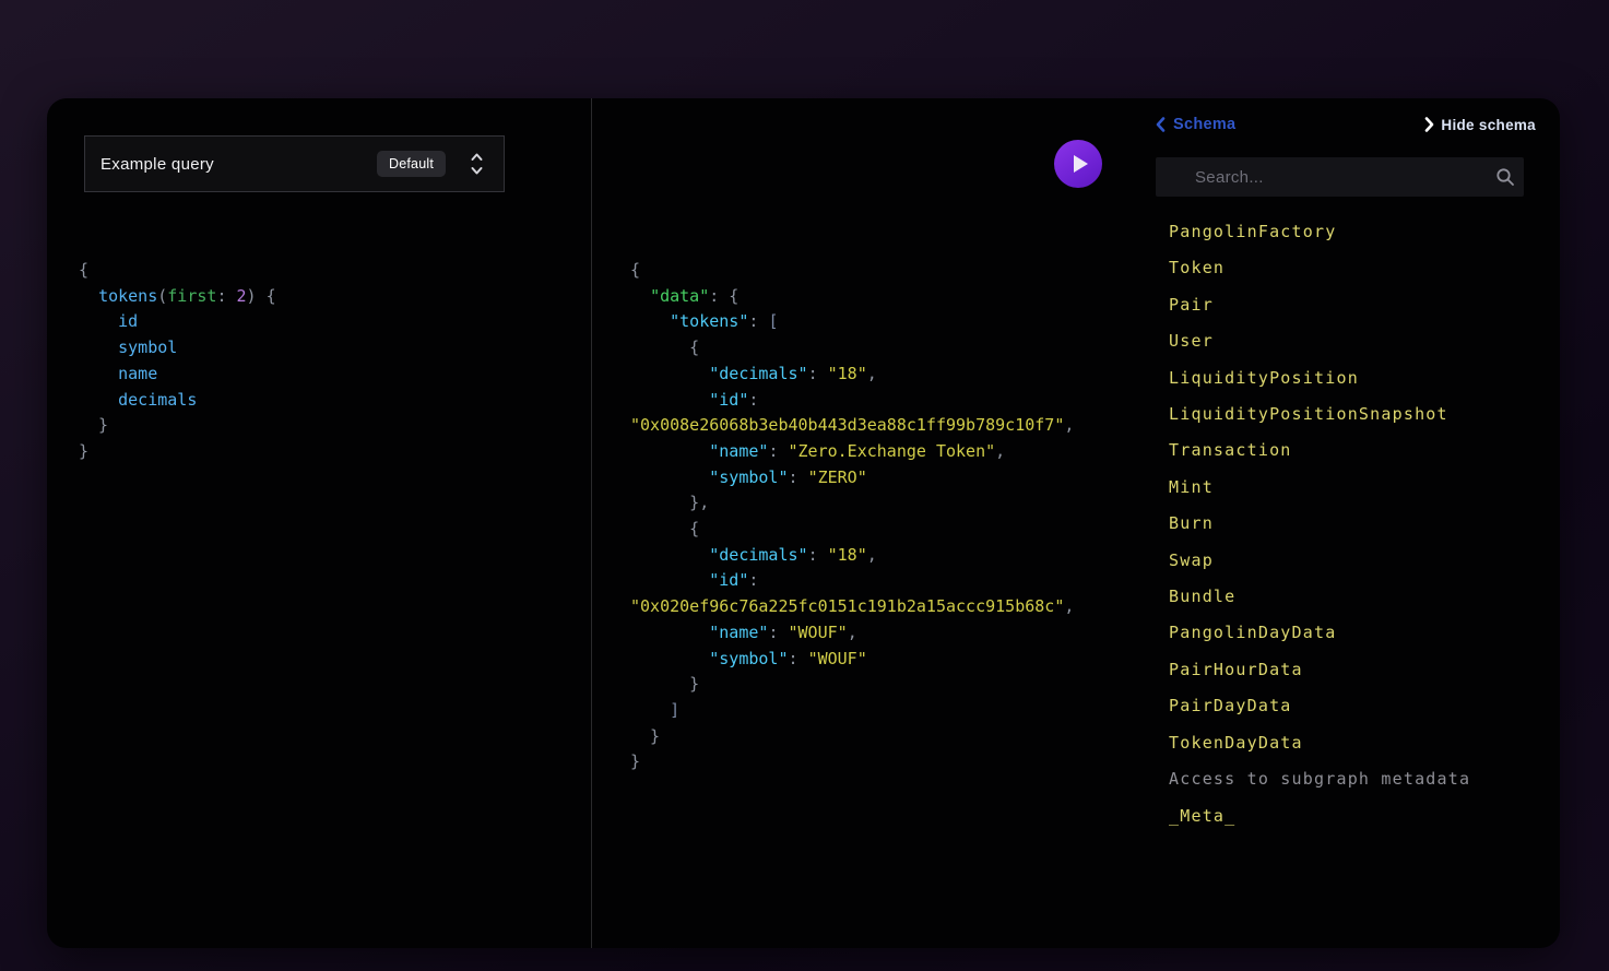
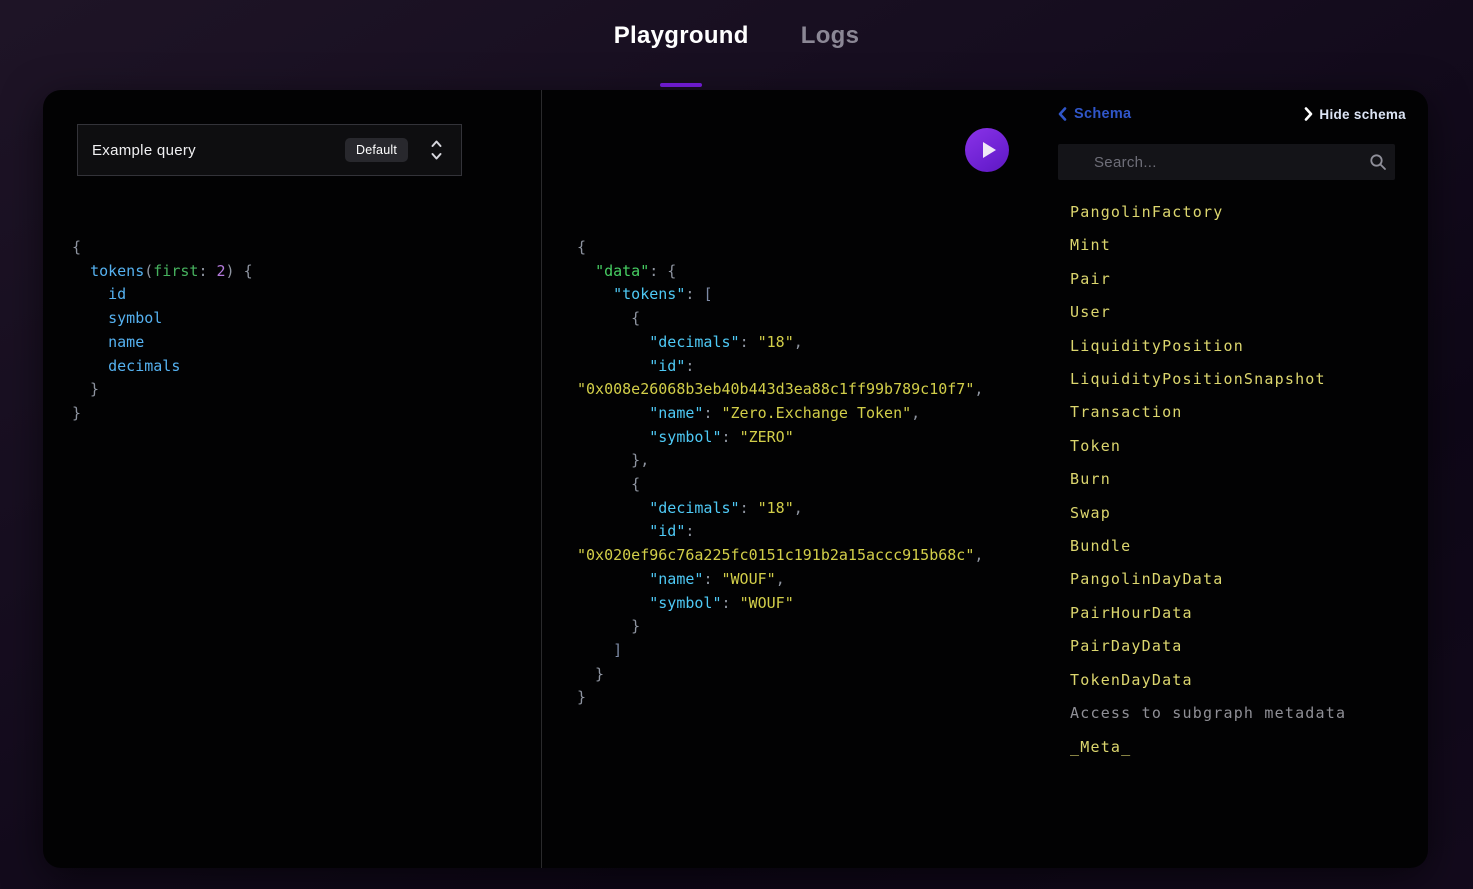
+ Playground
+ Logs
  Example query
  Default
  {
  tokens(first: 2) {
  id
  symbol
  name
  decimals
  }
  }
  {
  "data": {
  "tokens": [
  {
  "decimals": "18",
  "id":
  "0x008e26068b3eb40b443d3ea88c1ff99b789c10f7",
  "name": "Zero.Exchange Token",
  "symbol": "ZERO"
  },
  {
  "decimals": "18",
  "id":
  "0x020ef96c76a225fc0151c191b2a15accc915b68c",
  "name": "WOUF",
  "symbol": "WOUF"
  }
  ]
  }
  }
  Schema
  Hide schema
  Search...
  PangolinFactory
- Token
+ Mint
  Pair
  User
  LiquidityPosition
  LiquidityPositionSnapshot
  Transaction
- Mint
+ Token
  Burn
  Swap
  Bundle
  PangolinDayData
  PairHourData
  PairDayData
  TokenDayData
  Access to subgraph metadata
  _Meta_
